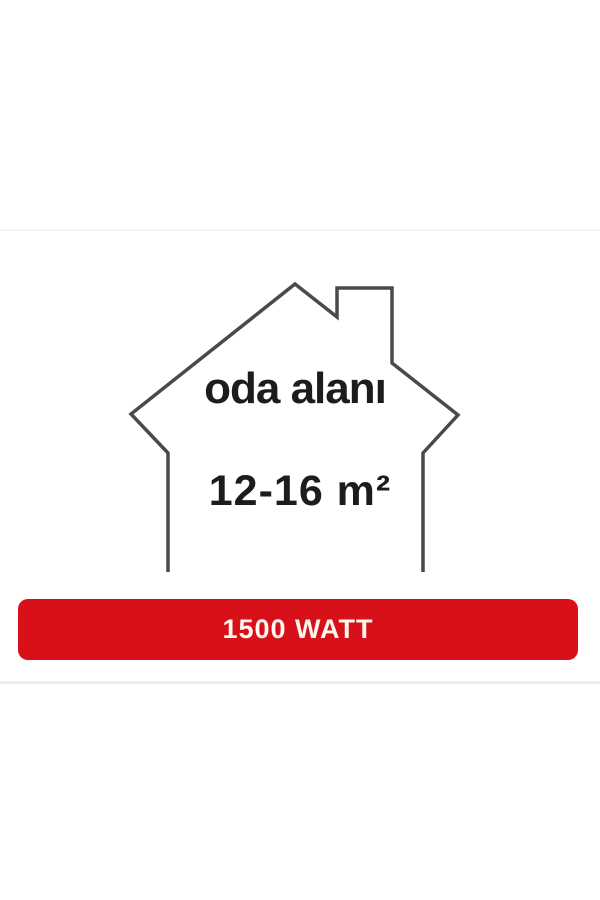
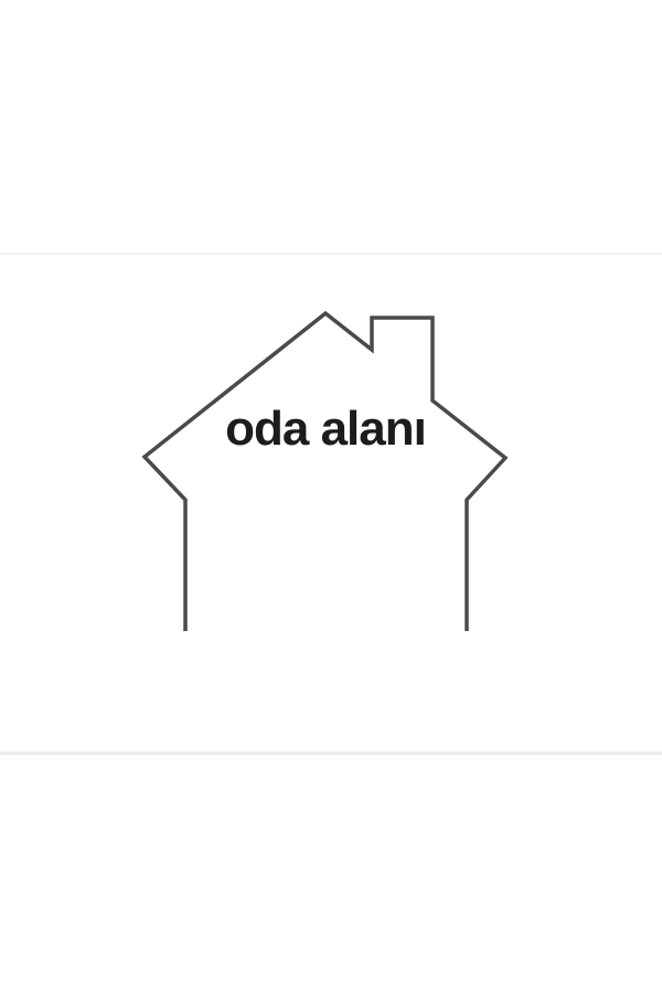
  oda alanı
- 12-16 m²
- 1500 WATT
